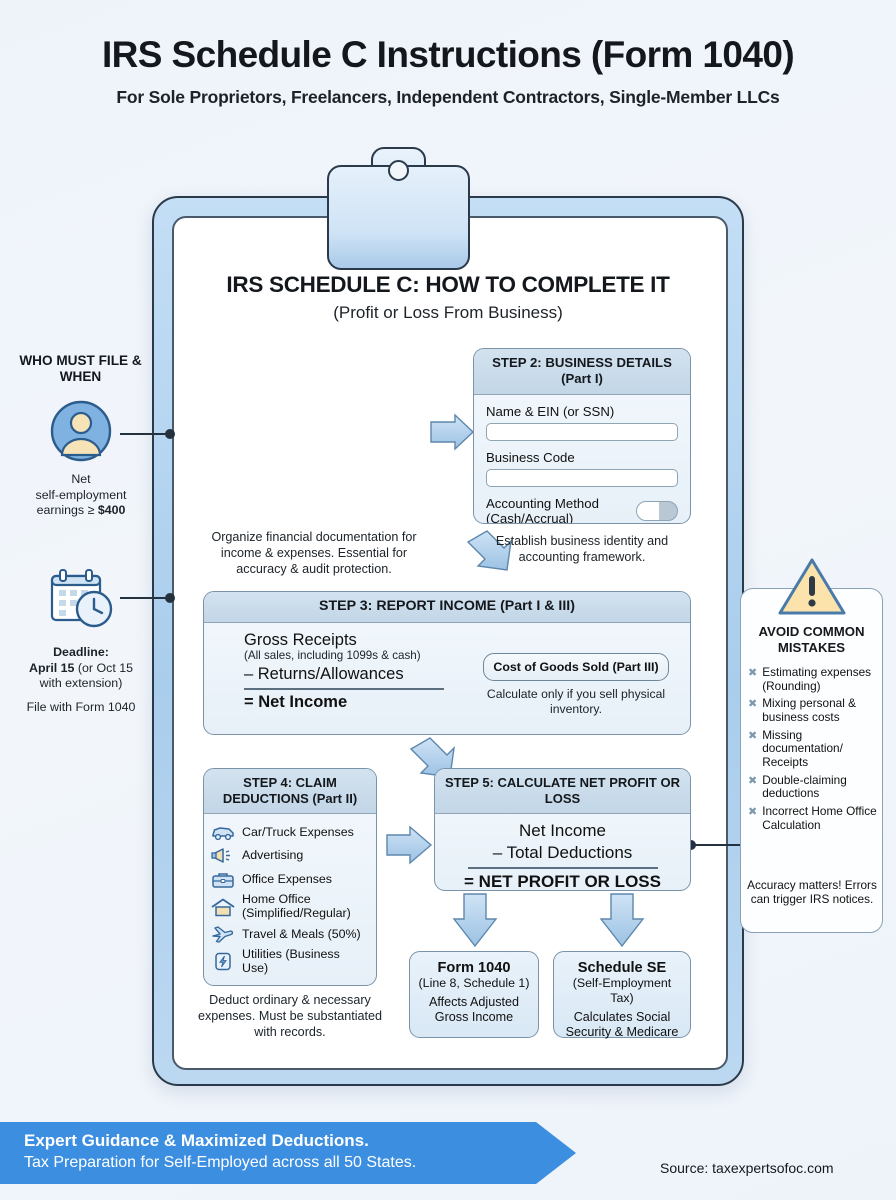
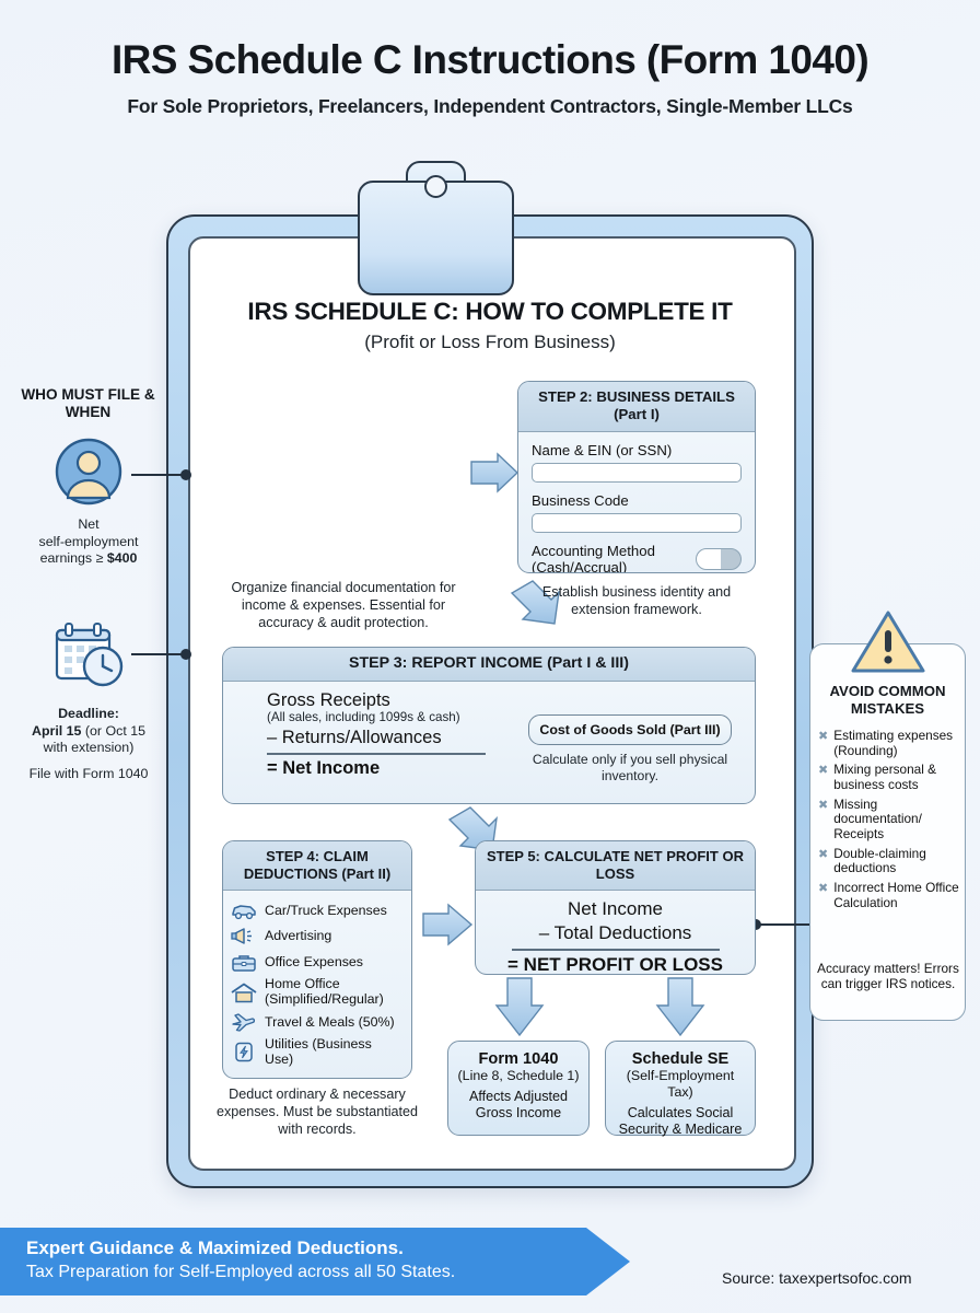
  IRS Schedule C Instructions (Form 1040)
  For Sole Proprietors, Freelancers, Independent Contractors, Single-Member LLCs
  IRS SCHEDULE C: HOW TO COMPLETE IT
  (Profit or Loss From Business)
  Organize financial documentation for income & expenses. Essential for accuracy & audit protection.
  STEP 2: BUSINESS DETAILS (Part I)
  Name & EIN (or SSN)
  Business Code
  Accounting Method
  (Cash/Accrual)
- Establish business identity and accounting framework.
+ Establish business identity and extension framework.
  STEP 3: REPORT INCOME (Part I & III)
  Gross Receipts
  (All sales, including 1099s & cash)
  – Returns/Allowances
  = Net Income
  Cost of Goods Sold (Part III)
  Calculate only if you sell physical inventory.
  STEP 4: CLAIM DEDUCTIONS (Part II)
  Car/Truck Expenses
  Advertising
  Office Expenses
  Home Office (Simplified/Regular)
  Travel & Meals (50%)
  Utilities (Business Use)
  Deduct ordinary & necessary expenses. Must be substantiated with records.
  STEP 5: CALCULATE NET PROFIT OR LOSS
  Net Income
  – Total Deductions
  = NET PROFIT OR LOSS
  Form 1040
  (Line 8, Schedule 1)
  Affects Adjusted Gross Income
  Schedule SE
  (Self-Employment Tax)
  Calculates Social Security & Medicare
  WHO MUST FILE & WHEN
  Net
  self-employment
  earnings ≥ $400
  Deadline:
  April 15 (or Oct 15
  with extension)
  File with Form 1040
  AVOID COMMON MISTAKES
  ✖
  Estimating expenses (Rounding)
  ✖
  Mixing personal & business costs
  ✖
  Missing documentation/ Receipts
  ✖
  Double-claiming deductions
  ✖
  Incorrect Home Office Calculation
  Accuracy matters! Errors can trigger IRS notices.
  Expert Guidance & Maximized Deductions.
  Tax Preparation for Self-Employed across all 50 States.
  Source: taxexpertsofoc.com
